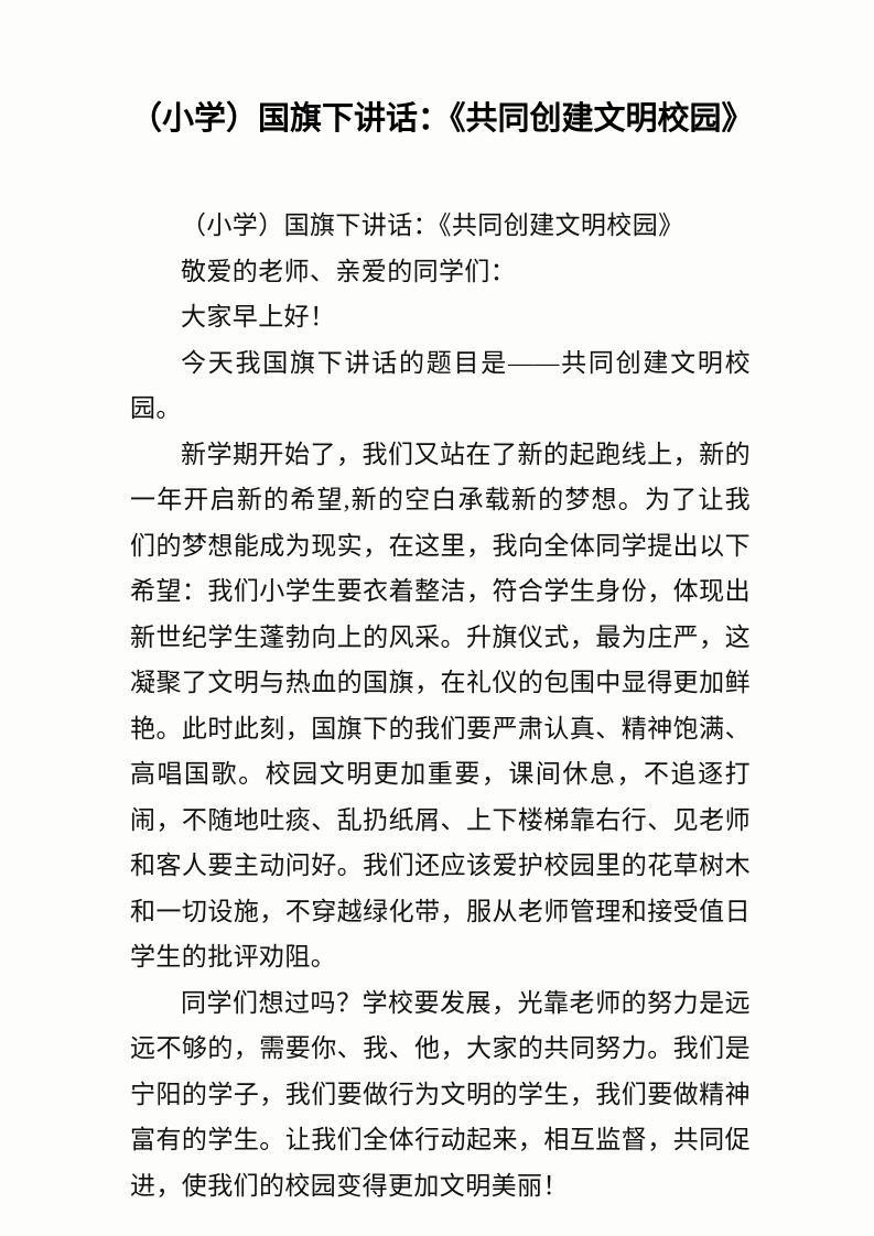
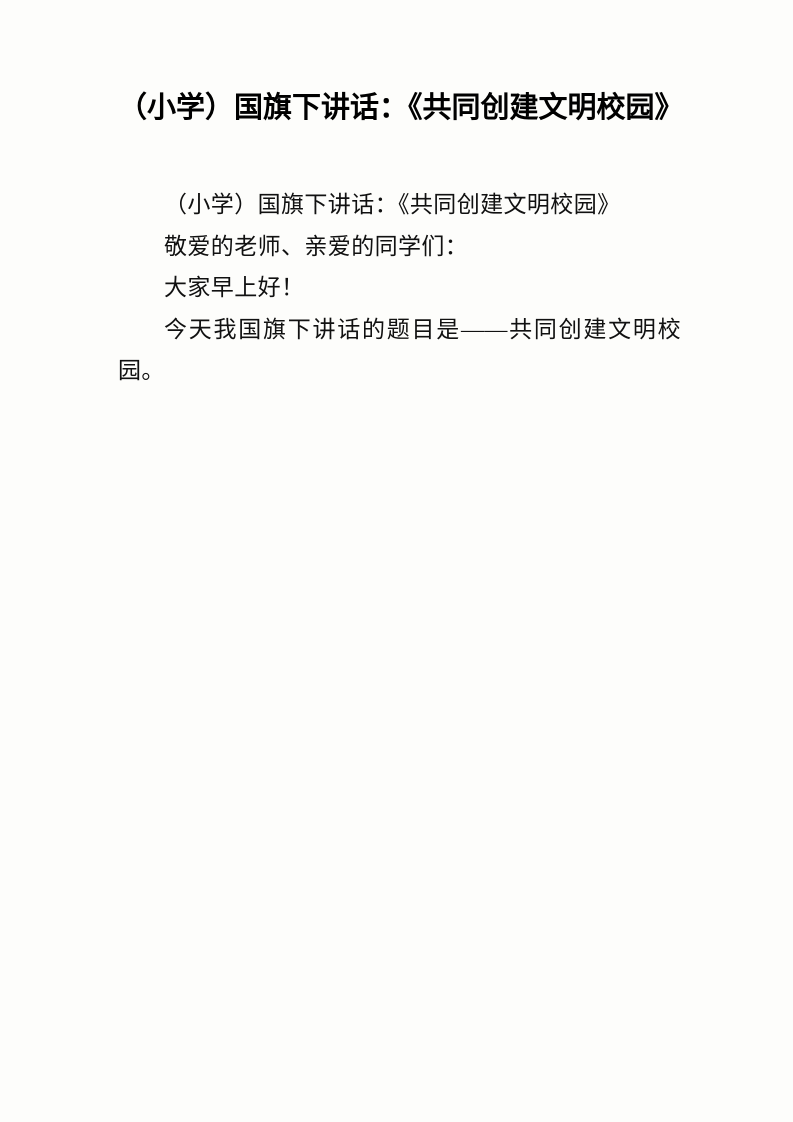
  （小学）国旗下讲话：《共同创建文明校园》
  （小学）国旗下讲话：《共同创建文明校园》
  敬爱的老师、亲爱的同学们：
  大家早上好！
  今天我国旗下讲话的题目是——共同创建文明校园。
- 新学期开始了，我们又站在了新的起跑线上，新的一年开启新的希望,新的空白承载新的梦想。为了让我们的梦想能成为现实，在这里，我向全体同学提出以下希望：我们小学生要衣着整洁，符合学生身份，体现出新世纪学生蓬勃向上的风采。升旗仪式，最为庄严，这凝聚了文明与热血的国旗，在礼仪的包围中显得更加鲜艳。此时此刻，国旗下的我们要严肃认真、精神饱满、高唱国歌。校园文明更加重要，课间休息，不追逐打闹，不随地吐痰、乱扔纸屑、上下楼梯靠右行、见老师和客人要主动问好。我们还应该爱护校园里的花草树木和一切设施，不穿越绿化带，服从老师管理和接受值日学生的批评劝阻。
- 同学们想过吗？学校要发展，光靠老师的努力是远远不够的，需要你、我、他，大家的共同努力。我们是宁阳的学子，我们要做行为文明的学生，我们要做精神富有的学生。让我们全体行动起来，相互监督，共同促进，使我们的校园变得更加文明美丽！
